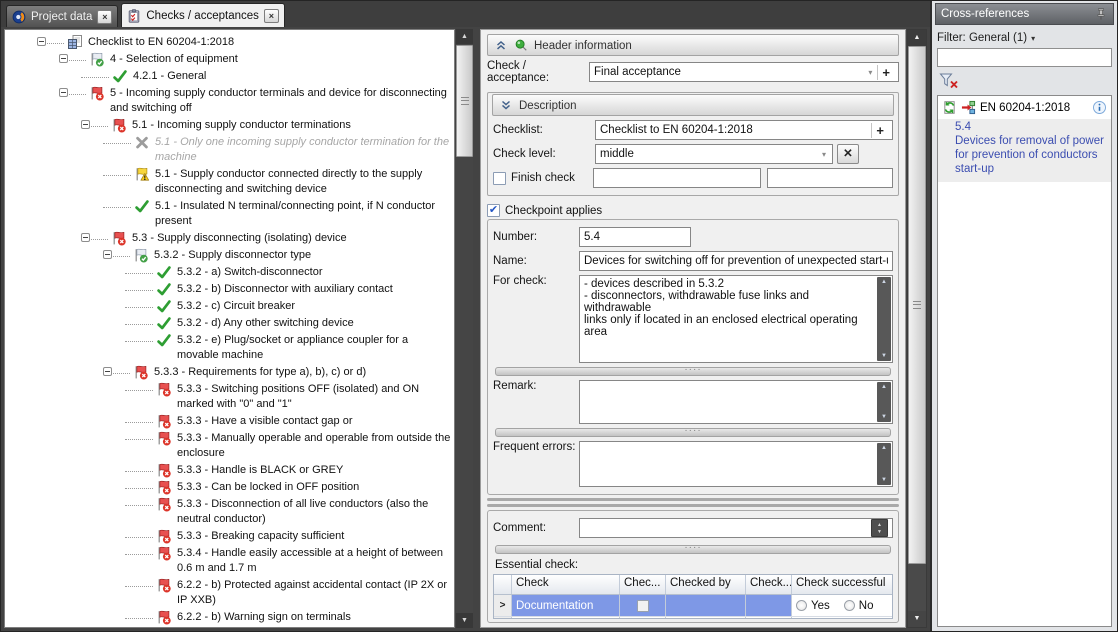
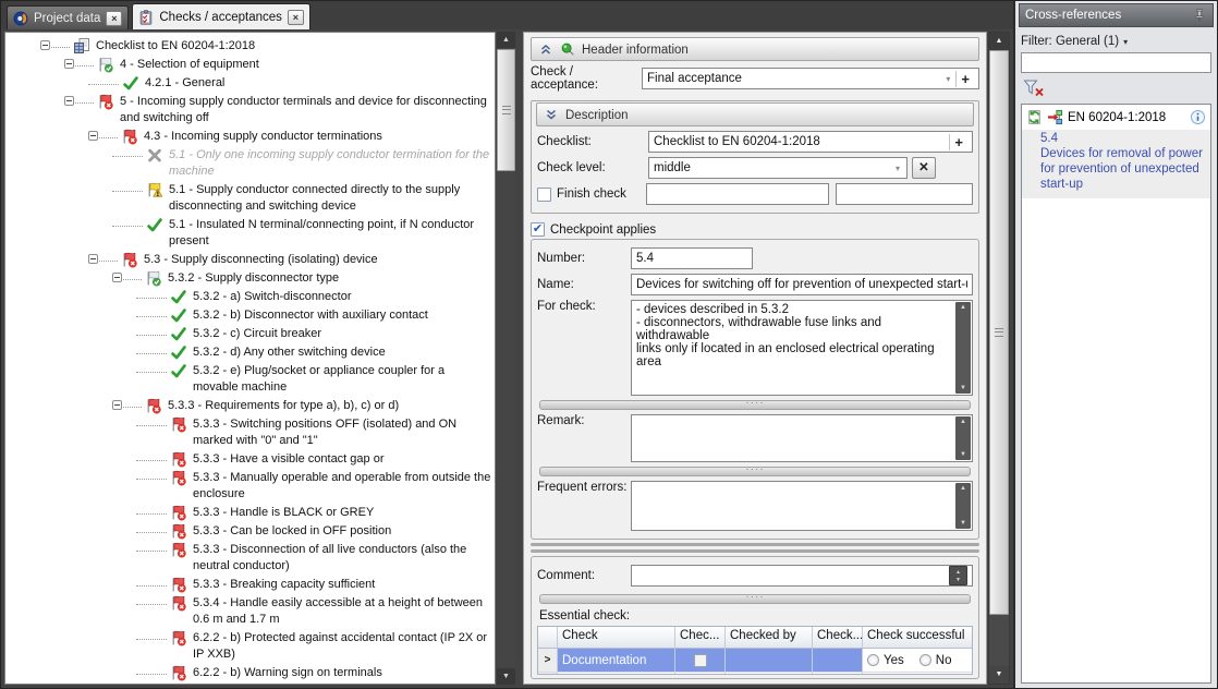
  Project data
  ×
  Checks / acceptances
  ×
  Checklist to EN 60204-1:2018
  4 - Selection of equipment
  4.2.1 - General
  5 - Incoming supply conductor terminals and device for disconnecting and switching off
- 5.1 - Incoming supply conductor terminations
+ 4.3 - Incoming supply conductor terminations
  5.1 - Only one incoming supply conductor termination for the machine
  5.1 - Supply conductor connected directly to the supply disconnecting and switching device
  5.1 - Insulated N terminal/connecting point, if N conductor present
  5.3 - Supply disconnecting (isolating) device
  5.3.2 - Supply disconnector type
  5.3.2 - a) Switch-disconnector
  5.3.2 - b) Disconnector with auxiliary contact
  5.3.2 - c) Circuit breaker
  5.3.2 - d) Any other switching device
  5.3.2 - e) Plug/socket or appliance coupler for a movable machine
  5.3.3 - Requirements for type a), b), c) or d)
  5.3.3 - Switching positions OFF (isolated) and ON marked with "0" and "1"
  5.3.3 - Have a visible contact gap or
  5.3.3 - Manually operable and operable from outside the enclosure
  5.3.3 - Handle is BLACK or GREY
  5.3.3 - Can be locked in OFF position
  5.3.3 - Disconnection of all live conductors (also the neutral conductor)
  5.3.3 - Breaking capacity sufficient
  5.3.4 - Handle easily accessible at a height of between 0.6 m and 1.7 m
  6.2.2 - b) Protected against accidental contact (IP 2X or IP XXB)
  6.2.2 - b) Warning sign on terminals
  Header information
  Check / acceptance:
  Final acceptance
  ▾
  +
  Description
  Checklist:
  Checklist to EN 60204-1:2018
  +
  Check level:
  middle
  ▾
  ✕
  Finish check
  Checkpoint applies
  Number:
  5.4
  Name:
  Devices for switching off for prevention of unexpected start-
  For check:
  - devices described in 5.3.2
  Remark:
  Frequent errors:
  Comment:
  Essential check:
  Check
  Chec...
  Checked by
  Check...
  Check successful
  >
  Documentation
  Yes
  No
  Cross-references
  Filter: General (1)
  ▾
  EN 60204-1:2018
  5.4
- Devices for removal of power for prevention of conductors start-up
+ Devices for removal of power for prevention of unexpected start-up
